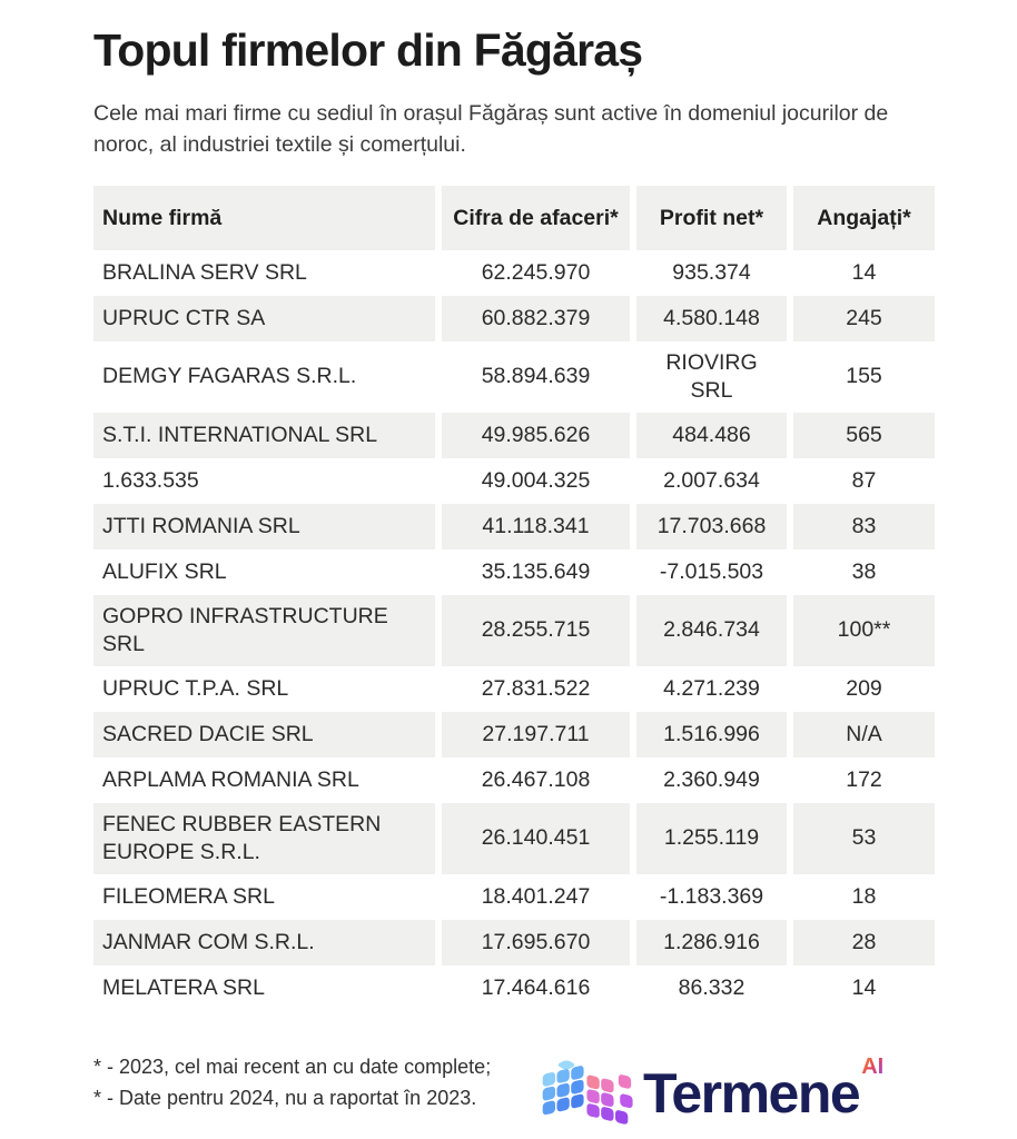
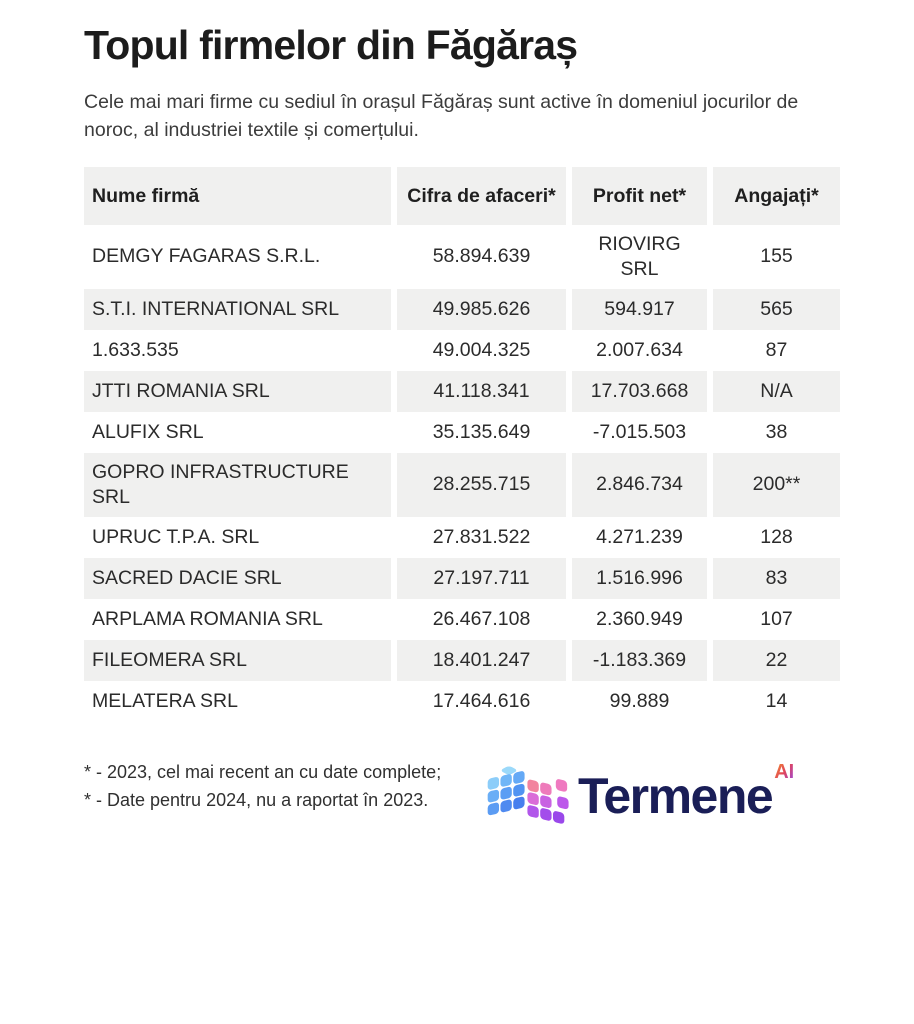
  Topul firmelor din Făgăraș
  Cele mai mari firme cu sediul în orașul Făgăraș sunt active în domeniul jocurilor de noroc, al industriei textile și comerțului.
  Nume firmă	Cifra de afaceri*	Profit net*	Angajați*
- BRALINA SERV SRL	62.245.970	935.374	14
- UPRUC CTR SA	60.882.379	4.580.148	245
  DEMGY FAGARAS S.R.L.	58.894.639	RIOVIRG SRL	155
- S.T.I. INTERNATIONAL SRL	49.985.626	484.486	565
+ S.T.I. INTERNATIONAL SRL	49.985.626	594.917	565
  1.633.535	49.004.325	2.007.634	87
- JTTI ROMANIA SRL	41.118.341	17.703.668	83
+ JTTI ROMANIA SRL	41.118.341	17.703.668	N/A
  ALUFIX SRL	35.135.649	-7.015.503	38
- GOPRO INFRASTRUCTURE SRL	28.255.715	2.846.734	100**
+ GOPRO INFRASTRUCTURE SRL	28.255.715	2.846.734	200**
- UPRUC T.P.A. SRL	27.831.522	4.271.239	209
+ UPRUC T.P.A. SRL	27.831.522	4.271.239	128
- SACRED DACIE SRL	27.197.711	1.516.996	N/A
+ SACRED DACIE SRL	27.197.711	1.516.996	83
- ARPLAMA ROMANIA SRL	26.467.108	2.360.949	172
+ ARPLAMA ROMANIA SRL	26.467.108	2.360.949	107
- FENEC RUBBER EASTERN EUROPE S.R.L.	26.140.451	1.255.119	53
- FILEOMERA SRL	18.401.247	-1.183.369	18
+ FILEOMERA SRL	18.401.247	-1.183.369	22
- JANMAR COM S.R.L.	17.695.670	1.286.916	28
- MELATERA SRL	17.464.616	86.332	14
+ MELATERA SRL	17.464.616	99.889	14
  * - 2023, cel mai recent an cu date complete;
  * - Date pentru 2024, nu a raportat în 2023.
  Termene
  AI
